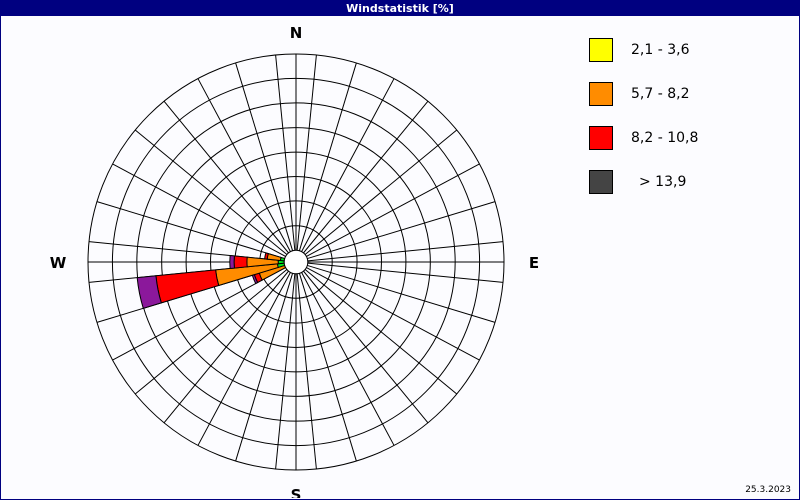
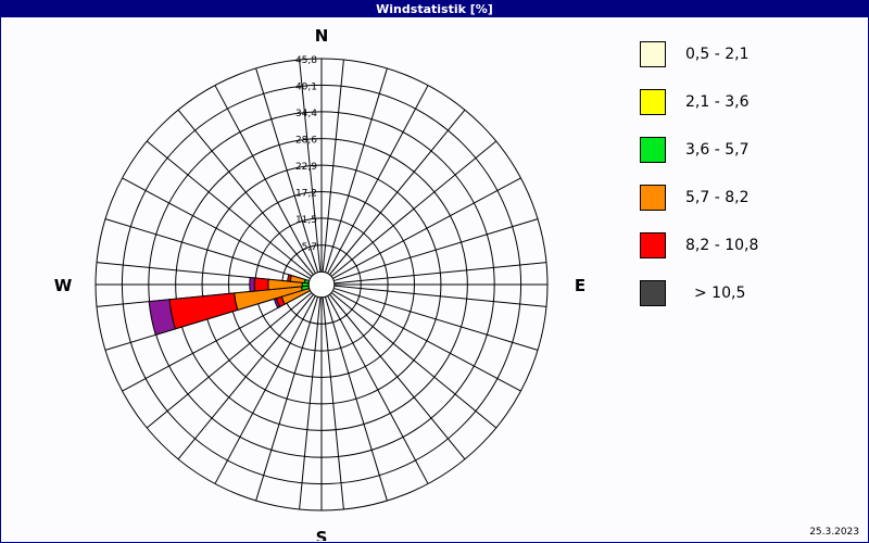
  Windstatistik [%]
+ 5,7
+ 11,5
+ 17,2
+ 22,9
+ 28,6
+ 34,4
+ 40,1
+ 45,8
  N
  S
  W
  E
+ 0,5 - 2,1
  2,1 - 3,6
+ 3,6 - 5,7
  5,7 - 8,2
  8,2 - 10,8
- > 13,9
+ > 10,5
  25.3.2023
